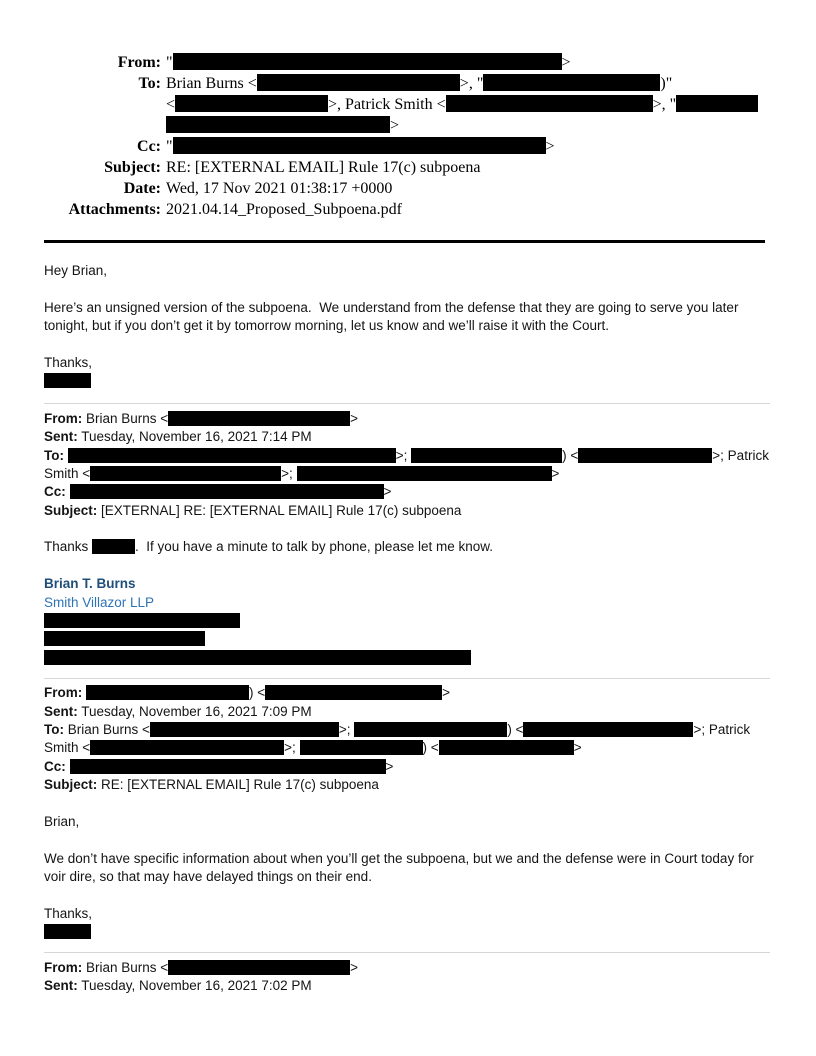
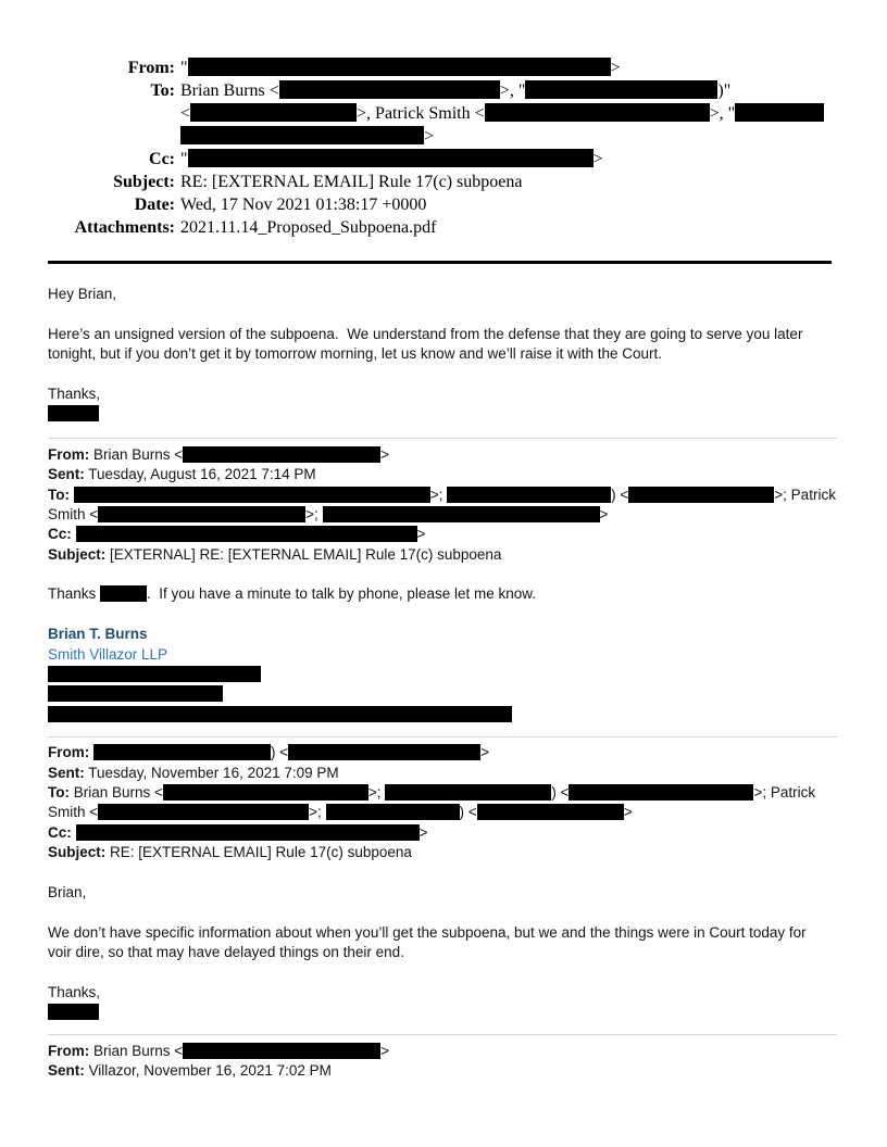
  From:
  " >
  To:
  Brian Burns < >, " )"
  < >, Patrick Smith < >, "
  >
  Cc:
  " >
  Subject:
  RE: [EXTERNAL EMAIL] Rule 17(c) subpoena
  Date:
  Wed, 17 Nov 2021 01:38:17 +0000
  Attachments:
- 2021.04.14_Proposed_Subpoena.pdf
+ 2021.11.14_Proposed_Subpoena.pdf
  Hey Brian,
  Here’s an unsigned version of the subpoena. We understand from the defense that they are going to serve you later
  tonight, but if you don’t get it by tomorrow morning, let us know and we’ll raise it with the Court.
  Thanks,
  From: Brian Burns < >
- Sent: Tuesday, November 16, 2021 7:14 PM
+ Sent: Tuesday, August 16, 2021 7:14 PM
  To: >; ) < >; Patrick
  Smith < >; >
  Cc: >
  Subject: [EXTERNAL] RE: [EXTERNAL EMAIL] Rule 17(c) subpoena
  Thanks . If you have a minute to talk by phone, please let me know.
  Brian T. Burns
  Smith Villazor LLP
  From: ) < >
  Sent: Tuesday, November 16, 2021 7:09 PM
  To: Brian Burns < >; ) < >; Patrick
  Smith < >; ) < >
  Cc: >
  Subject: RE: [EXTERNAL EMAIL] Rule 17(c) subpoena
  Brian,
- We don’t have specific information about when you’ll get the subpoena, but we and the defense were in Court today for
+ We don’t have specific information about when you’ll get the subpoena, but we and the things were in Court today for
  voir dire, so that may have delayed things on their end.
  Thanks,
  From: Brian Burns < >
- Sent: Tuesday, November 16, 2021 7:02 PM
+ Sent: Villazor, November 16, 2021 7:02 PM
